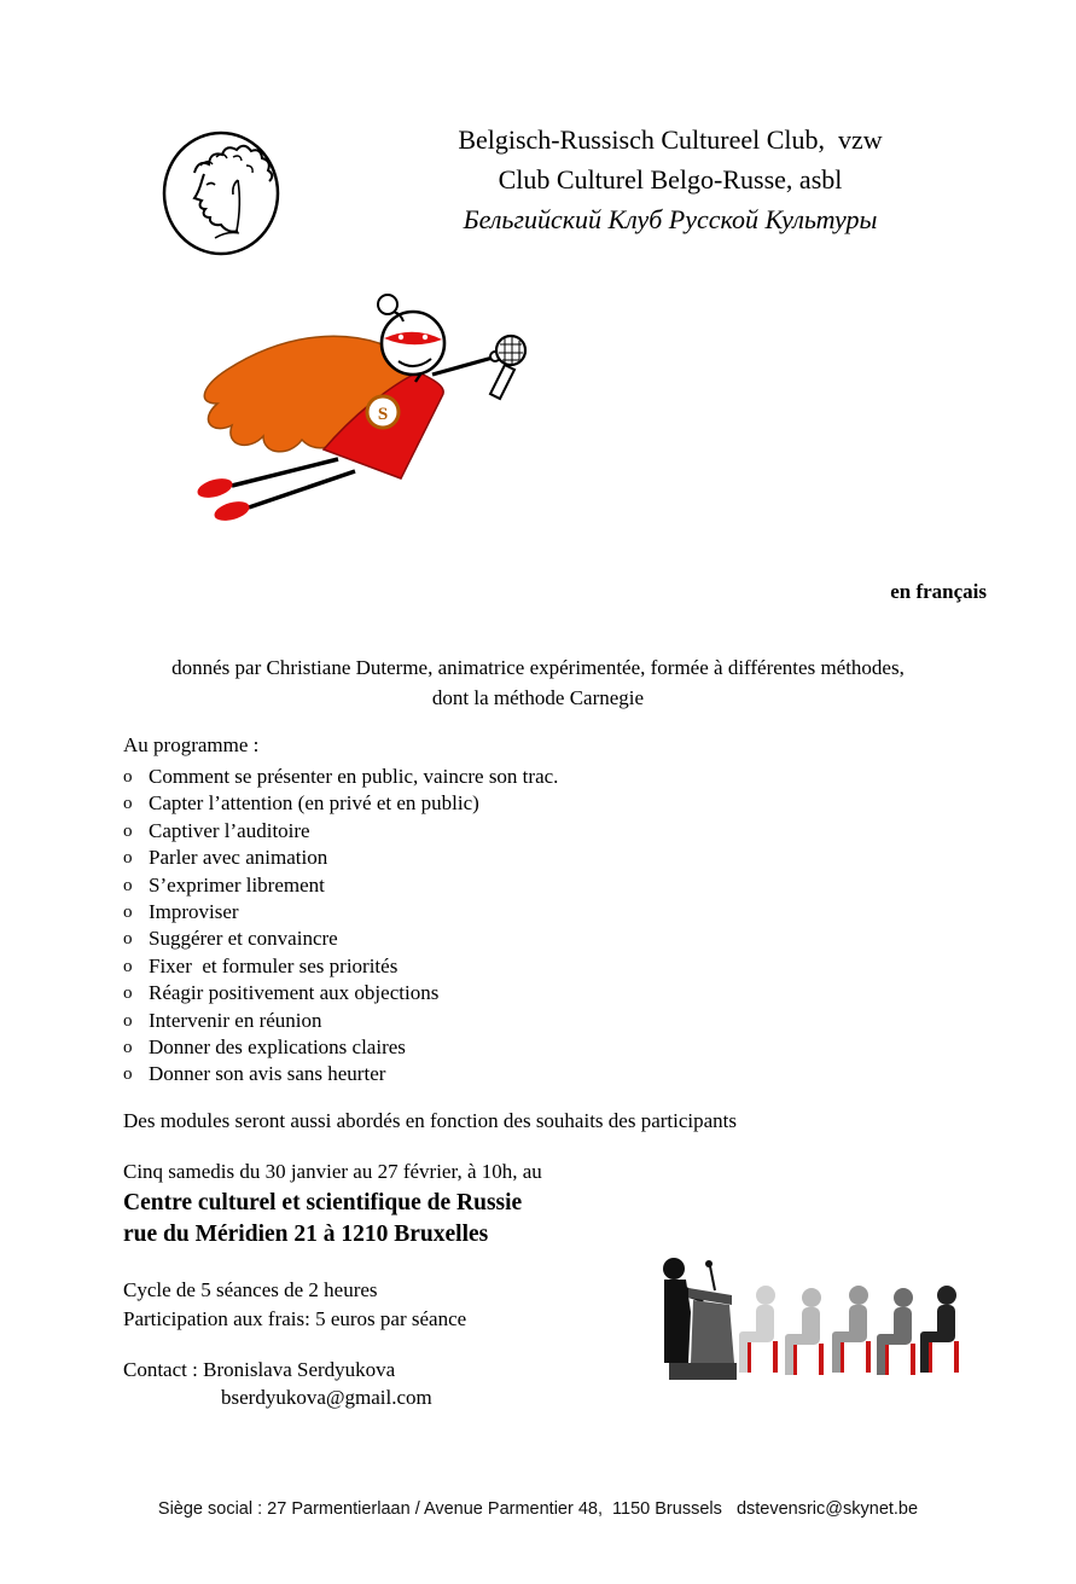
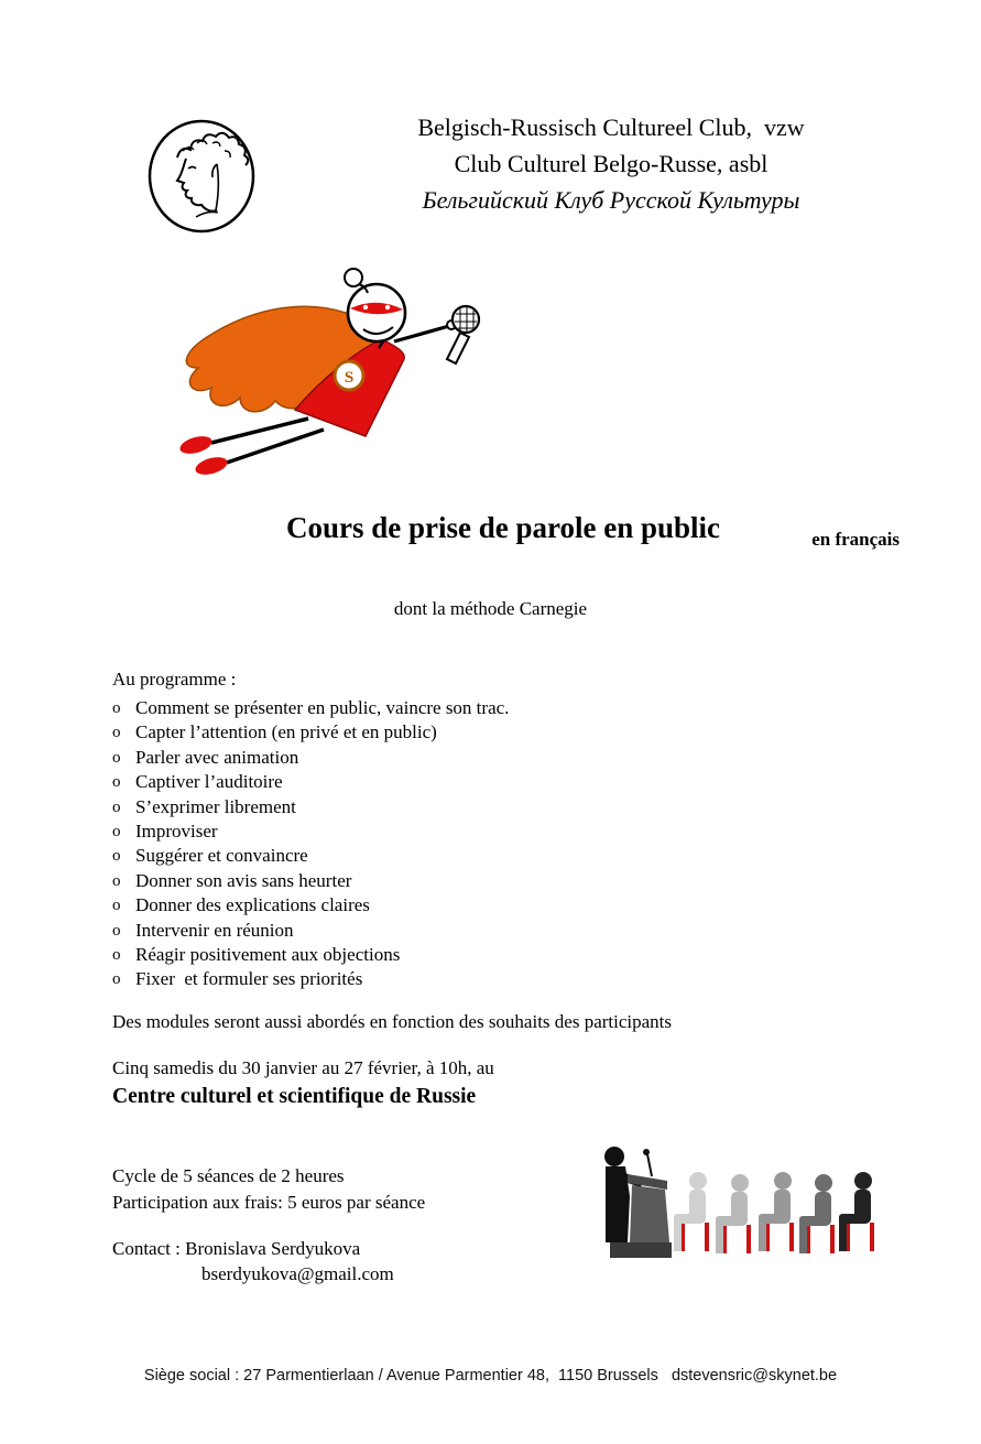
  Belgisch-Russisch Cultureel Club, vzw
  Club Culturel Belgo-Russe, asbl
  Бельгийский Клуб Русской Культуры
  S
+ Cours de prise de parole en public
  en français
- donnés par Christiane Duterme, animatrice expérimentée, formée à différentes méthodes,
  dont la méthode Carnegie
  Au programme :
  o
  Comment se présenter en public, vaincre son trac.
  o
  Capter l’attention (en privé et en public)
  o
- Captiver l’auditoire
+ Parler avec animation
  o
- Parler avec animation
+ Captiver l’auditoire
  o
  S’exprimer librement
  o
  Improviser
  o
  Suggérer et convaincre
  o
- Fixer et formuler ses priorités
+ Donner son avis sans heurter
  o
- Réagir positivement aux objections
+ Donner des explications claires
  o
  Intervenir en réunion
  o
- Donner des explications claires
+ Réagir positivement aux objections
  o
- Donner son avis sans heurter
+ Fixer et formuler ses priorités
  Des modules seront aussi abordés en fonction des souhaits des participants
  Cinq samedis du 30 janvier au 27 février, à 10h, au
  Centre culturel et scientifique de Russie
- rue du Méridien 21 à 1210 Bruxelles
  Cycle de 5 séances de 2 heures
  Participation aux frais: 5 euros par séance
  Contact : Bronislava Serdyukova
  bserdyukova@gmail.com
  Siège social : 27 Parmentierlaan / Avenue Parmentier 48, 1150 Brussels dstevensric@skynet.be
